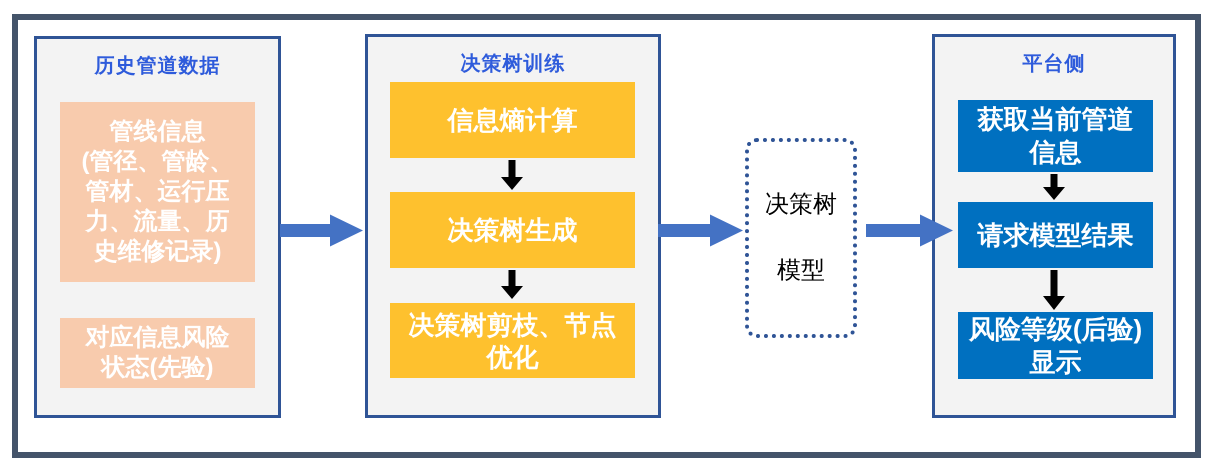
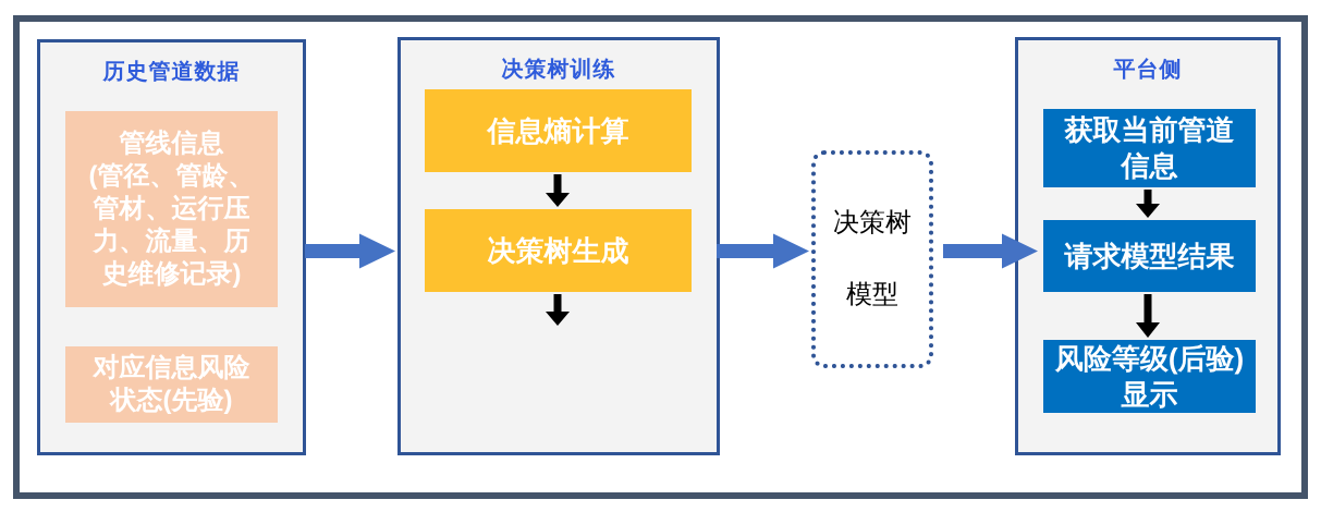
  历史管道数据
  管线信息
  (管径、管龄、
  管材、运行压
  力、流量、历
  史维修记录)
  对应信息风险
  状态(先验)
  决策树训练
  信息熵计算
  决策树生成
- 决策树剪枝、节点
- 优化
  决策树
  模型
  平台侧
  获取当前管道
  信息
  请求模型结果
  风险等级(后验)
  显示
